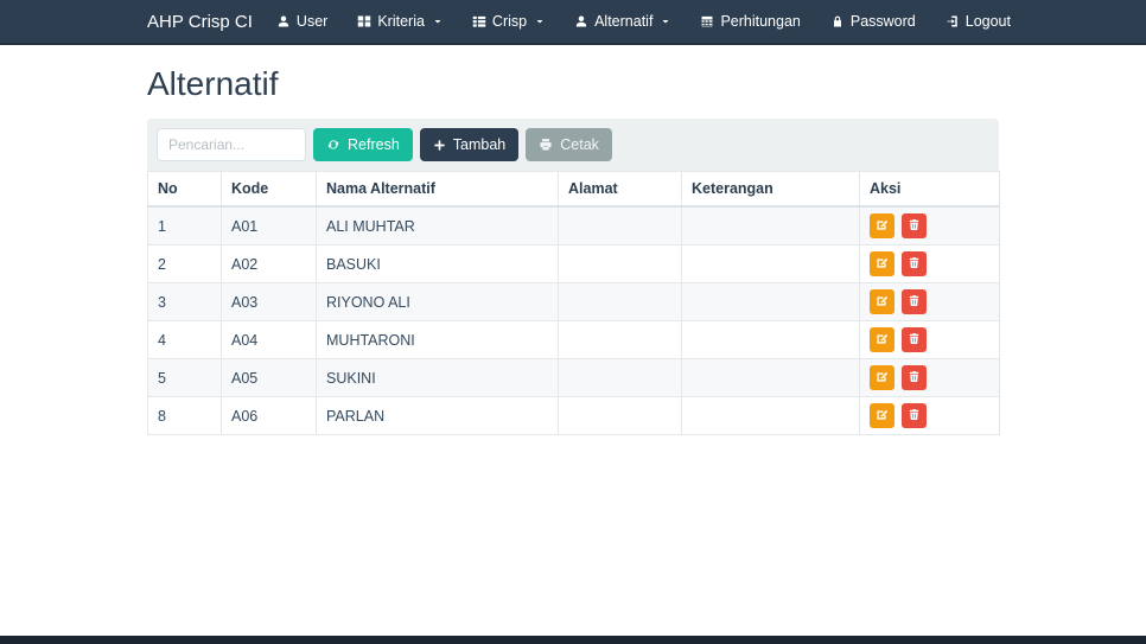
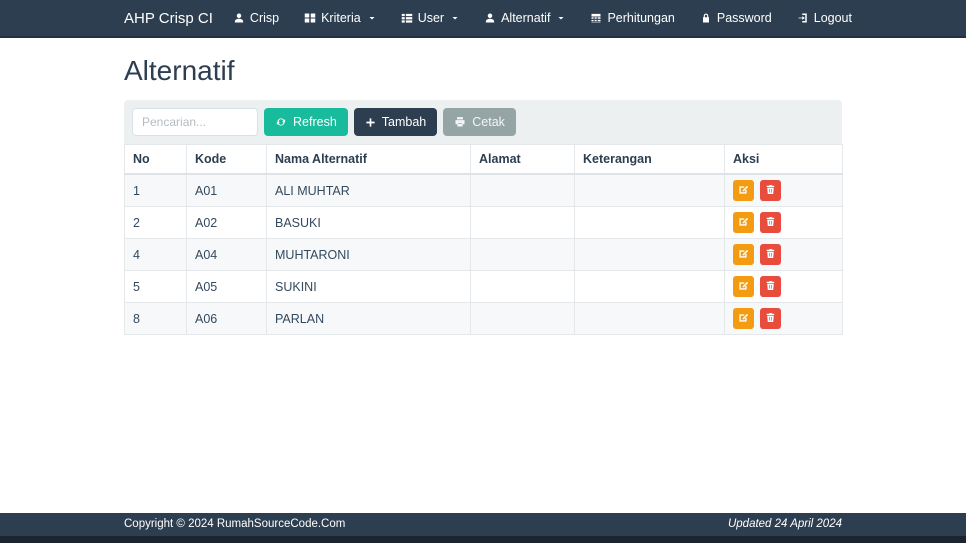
  AHP Crisp CI
- User
+ Crisp
  Kriteria
- Crisp
+ User
  Alternatif
  Perhitungan
  Password
  Logout
  Alternatif
  Pencarian...
  Refresh
  Tambah
  Cetak
  No	Kode	Nama Alternatif	Alamat	Keterangan	Aksi
  1	A01	ALI MUHTAR
  2	A02	BASUKI
- 3	A03	RIYONO ALI
  4	A04	MUHTARONI
  5	A05	SUKINI
  8	A06	PARLAN
+ Copyright © 2024 RumahSourceCode.Com
+ Updated 24 April 2024
